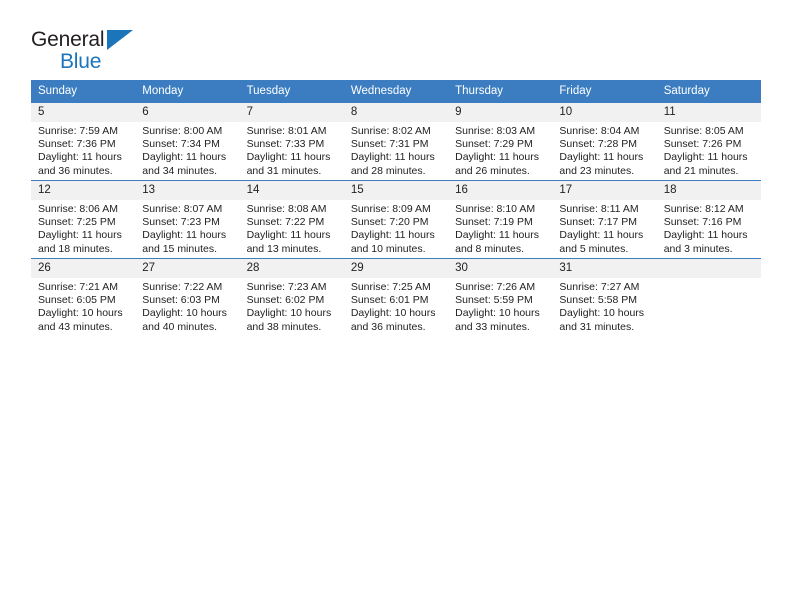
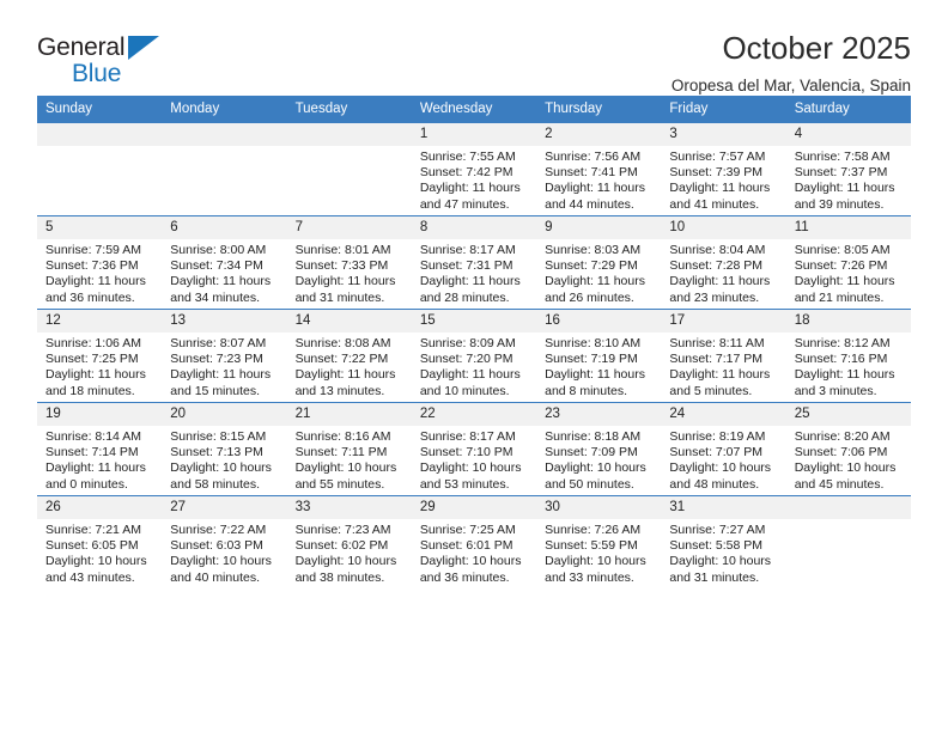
  General
  Blue
+ October 2025
+ Oropesa del Mar, Valencia, Spain
  Sunday	Monday	Tuesday	Wednesday	Thursday	Friday	Saturday
+ 			1Sunrise: 7:55 AMSunset: 7:42 PMDaylight: 11 hours and 47 minutes.	2Sunrise: 7:56 AMSunset: 7:41 PMDaylight: 11 hours and 44 minutes.	3Sunrise: 7:57 AMSunset: 7:39 PMDaylight: 11 hours and 41 minutes.	4Sunrise: 7:58 AMSunset: 7:37 PMDaylight: 11 hours and 39 minutes.
- 5Sunrise: 7:59 AMSunset: 7:36 PMDaylight: 11 hours and 36 minutes.	6Sunrise: 8:00 AMSunset: 7:34 PMDaylight: 11 hours and 34 minutes.	7Sunrise: 8:01 AMSunset: 7:33 PMDaylight: 11 hours and 31 minutes.	8Sunrise: 8:02 AMSunset: 7:31 PMDaylight: 11 hours and 28 minutes.	9Sunrise: 8:03 AMSunset: 7:29 PMDaylight: 11 hours and 26 minutes.	10Sunrise: 8:04 AMSunset: 7:28 PMDaylight: 11 hours and 23 minutes.	11Sunrise: 8:05 AMSunset: 7:26 PMDaylight: 11 hours and 21 minutes.
+ 5Sunrise: 7:59 AMSunset: 7:36 PMDaylight: 11 hours and 36 minutes.	6Sunrise: 8:00 AMSunset: 7:34 PMDaylight: 11 hours and 34 minutes.	7Sunrise: 8:01 AMSunset: 7:33 PMDaylight: 11 hours and 31 minutes.	8Sunrise: 8:17 AMSunset: 7:31 PMDaylight: 11 hours and 28 minutes.	9Sunrise: 8:03 AMSunset: 7:29 PMDaylight: 11 hours and 26 minutes.	10Sunrise: 8:04 AMSunset: 7:28 PMDaylight: 11 hours and 23 minutes.	11Sunrise: 8:05 AMSunset: 7:26 PMDaylight: 11 hours and 21 minutes.
- 12Sunrise: 8:06 AMSunset: 7:25 PMDaylight: 11 hours and 18 minutes.	13Sunrise: 8:07 AMSunset: 7:23 PMDaylight: 11 hours and 15 minutes.	14Sunrise: 8:08 AMSunset: 7:22 PMDaylight: 11 hours and 13 minutes.	15Sunrise: 8:09 AMSunset: 7:20 PMDaylight: 11 hours and 10 minutes.	16Sunrise: 8:10 AMSunset: 7:19 PMDaylight: 11 hours and 8 minutes.	17Sunrise: 8:11 AMSunset: 7:17 PMDaylight: 11 hours and 5 minutes.	18Sunrise: 8:12 AMSunset: 7:16 PMDaylight: 11 hours and 3 minutes.
+ 12Sunrise: 1:06 AMSunset: 7:25 PMDaylight: 11 hours and 18 minutes.	13Sunrise: 8:07 AMSunset: 7:23 PMDaylight: 11 hours and 15 minutes.	14Sunrise: 8:08 AMSunset: 7:22 PMDaylight: 11 hours and 13 minutes.	15Sunrise: 8:09 AMSunset: 7:20 PMDaylight: 11 hours and 10 minutes.	16Sunrise: 8:10 AMSunset: 7:19 PMDaylight: 11 hours and 8 minutes.	17Sunrise: 8:11 AMSunset: 7:17 PMDaylight: 11 hours and 5 minutes.	18Sunrise: 8:12 AMSunset: 7:16 PMDaylight: 11 hours and 3 minutes.
+ 19Sunrise: 8:14 AMSunset: 7:14 PMDaylight: 11 hours and 0 minutes.	20Sunrise: 8:15 AMSunset: 7:13 PMDaylight: 10 hours and 58 minutes.	21Sunrise: 8:16 AMSunset: 7:11 PMDaylight: 10 hours and 55 minutes.	22Sunrise: 8:17 AMSunset: 7:10 PMDaylight: 10 hours and 53 minutes.	23Sunrise: 8:18 AMSunset: 7:09 PMDaylight: 10 hours and 50 minutes.	24Sunrise: 8:19 AMSunset: 7:07 PMDaylight: 10 hours and 48 minutes.	25Sunrise: 8:20 AMSunset: 7:06 PMDaylight: 10 hours and 45 minutes.
- 26Sunrise: 7:21 AMSunset: 6:05 PMDaylight: 10 hours and 43 minutes.	27Sunrise: 7:22 AMSunset: 6:03 PMDaylight: 10 hours and 40 minutes.	28Sunrise: 7:23 AMSunset: 6:02 PMDaylight: 10 hours and 38 minutes.	29Sunrise: 7:25 AMSunset: 6:01 PMDaylight: 10 hours and 36 minutes.	30Sunrise: 7:26 AMSunset: 5:59 PMDaylight: 10 hours and 33 minutes.	31Sunrise: 7:27 AMSunset: 5:58 PMDaylight: 10 hours and 31 minutes.
+ 26Sunrise: 7:21 AMSunset: 6:05 PMDaylight: 10 hours and 43 minutes.	27Sunrise: 7:22 AMSunset: 6:03 PMDaylight: 10 hours and 40 minutes.	33Sunrise: 7:23 AMSunset: 6:02 PMDaylight: 10 hours and 38 minutes.	29Sunrise: 7:25 AMSunset: 6:01 PMDaylight: 10 hours and 36 minutes.	30Sunrise: 7:26 AMSunset: 5:59 PMDaylight: 10 hours and 33 minutes.	31Sunrise: 7:27 AMSunset: 5:58 PMDaylight: 10 hours and 31 minutes.
